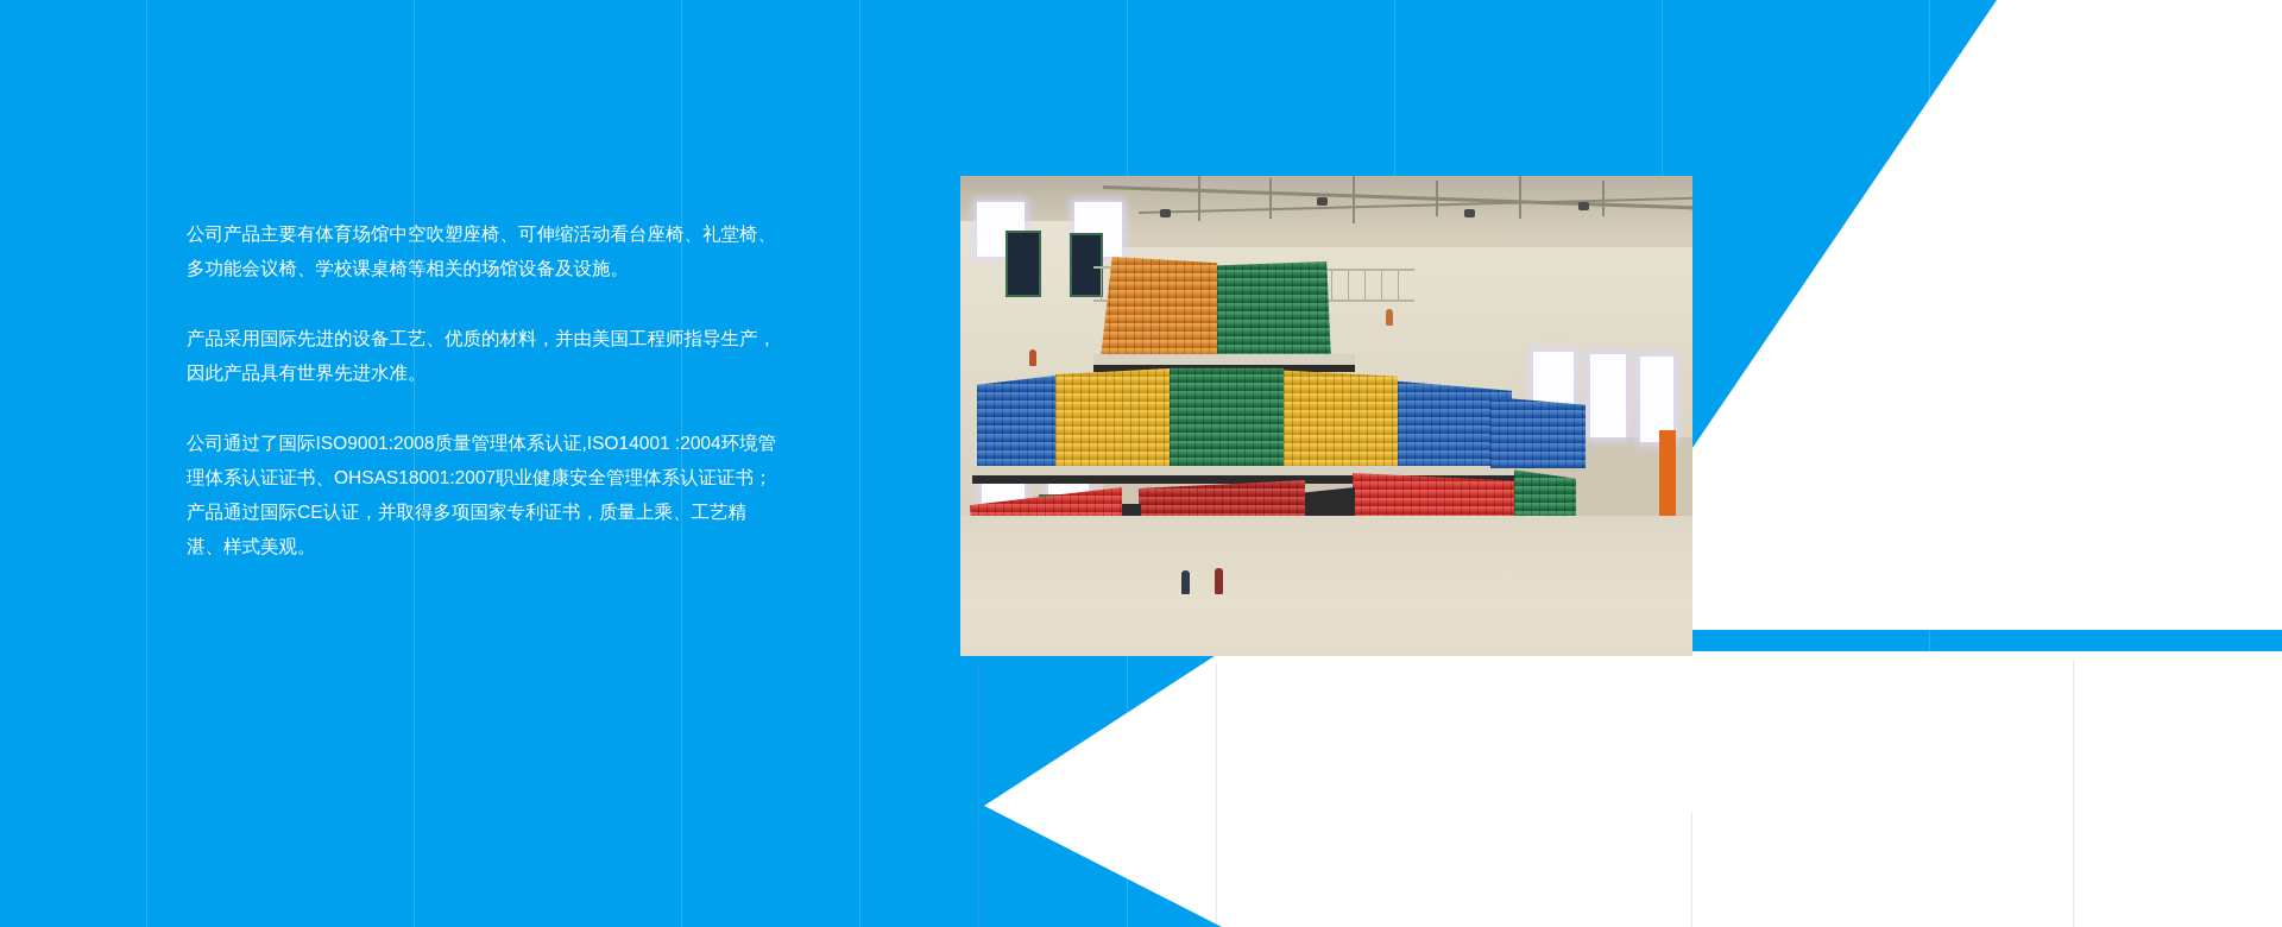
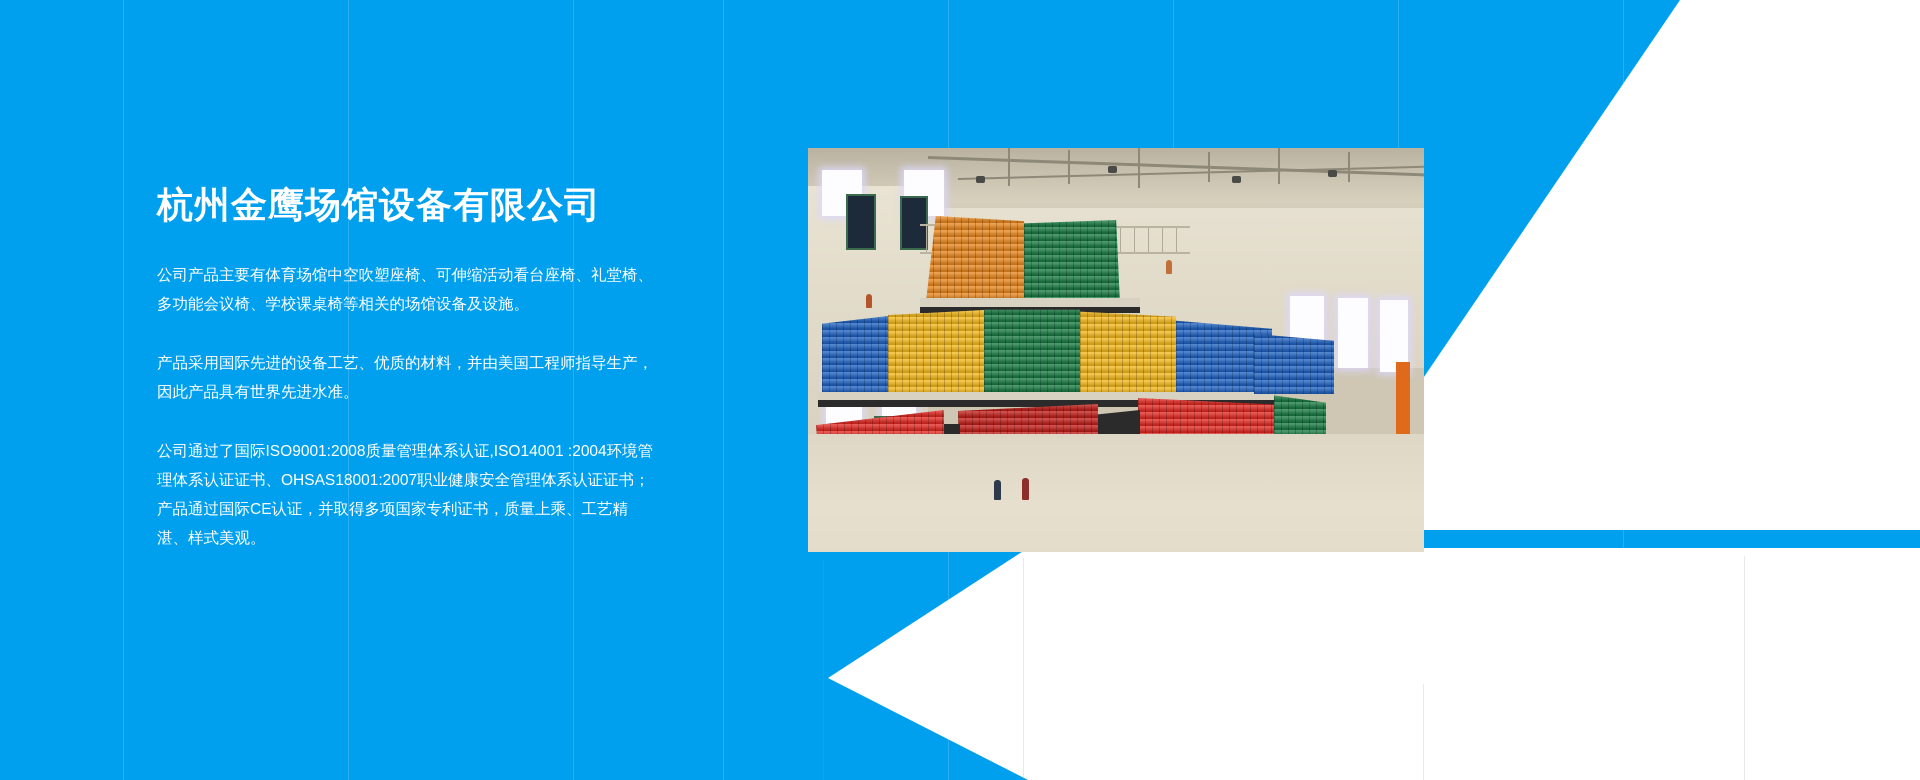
+ 杭州金鹰场馆设备有限公司
  公司产品主要有体育场馆中空吹塑座椅、可伸缩活动看台座椅、礼堂椅、多功能会议椅、学校课桌椅等相关的场馆设备及设施。
  产品采用国际先进的设备工艺、优质的材料，并由美国工程师指导生产，因此产品具有世界先进水准。
  公司通过了国际ISO9001:2008质量管理体系认证,ISO14001 :2004环境管理体系认证证书、OHSAS18001:2007职业健康安全管理体系认证证书；产品通过国际CE认证，并取得多项国家专利证书，质量上乘、工艺精湛、样式美观。
